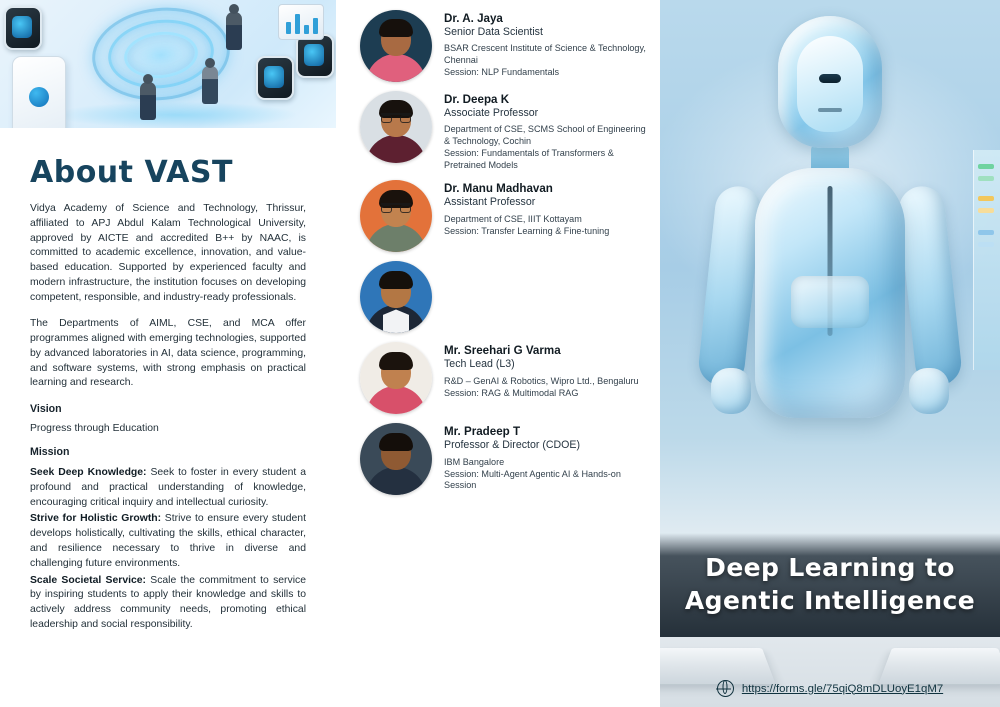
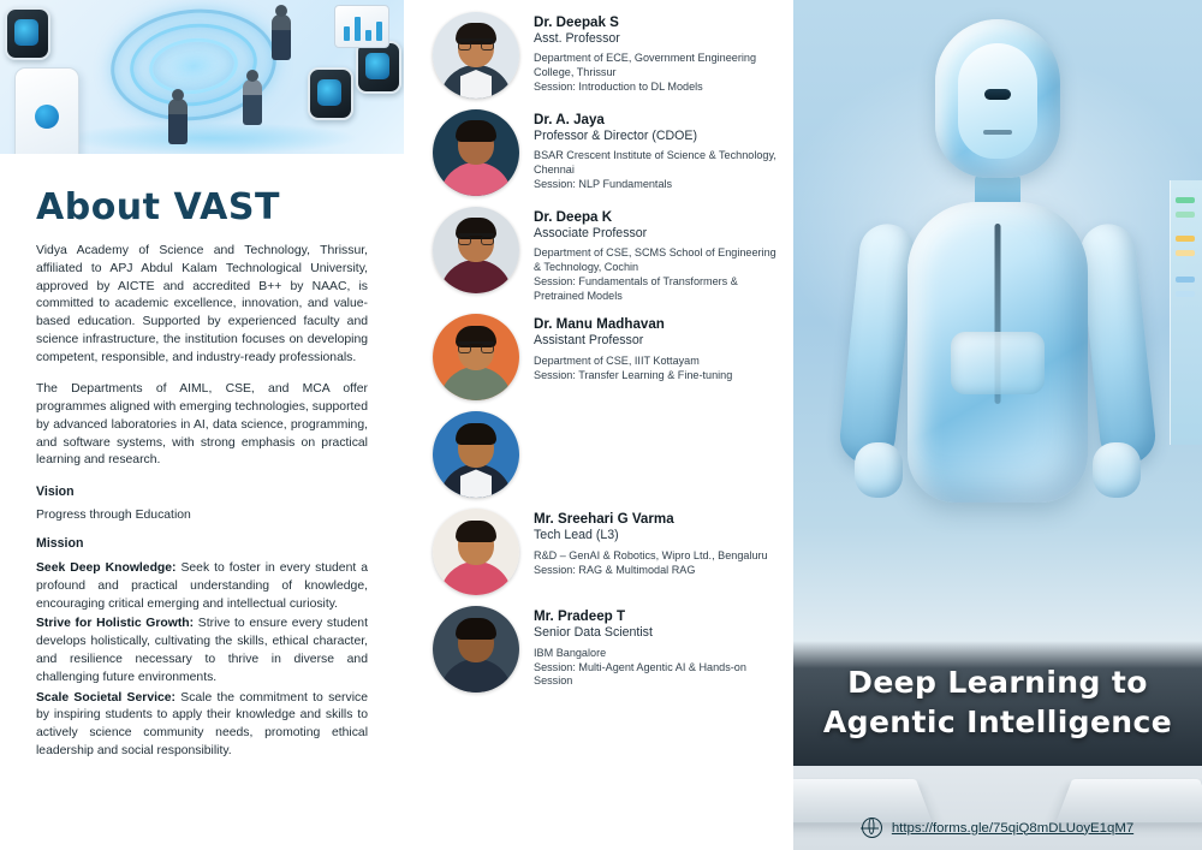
  About VAST
- Vidya Academy of Science and Technology, Thrissur, affiliated to APJ Abdul Kalam Technological University, approved by AICTE and accredited B++ by NAAC, is committed to academic excellence, innovation, and value-based education. Supported by experienced faculty and modern infrastructure, the institution focuses on developing competent, responsible, and industry-ready professionals.
+ Vidya Academy of Science and Technology, Thrissur, affiliated to APJ Abdul Kalam Technological University, approved by AICTE and accredited B++ by NAAC, is committed to academic excellence, innovation, and value-based education. Supported by experienced faculty and science infrastructure, the institution focuses on developing competent, responsible, and industry-ready professionals.
  The Departments of AIML, CSE, and MCA offer programmes aligned with emerging technologies, supported by advanced laboratories in AI, data science, programming, and software systems, with strong emphasis on practical learning and research.
  Vision
  Progress through Education
  Mission
- Seek Deep Knowledge: Seek to foster in every student a profound and practical understanding of knowledge, encouraging critical inquiry and intellectual curiosity.
+ Seek Deep Knowledge: Seek to foster in every student a profound and practical understanding of knowledge, encouraging critical emerging and intellectual curiosity.
  Strive for Holistic Growth: Strive to ensure every student develops holistically, cultivating the skills, ethical character, and resilience necessary to thrive in diverse and challenging future environments.
- Scale Societal Service: Scale the commitment to service by inspiring students to apply their knowledge and skills to actively address community needs, promoting ethical leadership and social responsibility.
+ Scale Societal Service: Scale the commitment to service by inspiring students to apply their knowledge and skills to actively science community needs, promoting ethical leadership and social responsibility.
+ Dr. Deepak S
+ Asst. Professor
+ Department of ECE, Government Engineering College, Thrissur
+ Session: Introduction to DL Models
  Dr. A. Jaya
- Senior Data Scientist
+ Professor & Director (CDOE)
  BSAR Crescent Institute of Science & Technology, Chennai
  Session: NLP Fundamentals
  Dr. Deepa K
  Associate Professor
  Department of CSE, SCMS School of Engineering & Technology, Cochin
  Session: Fundamentals of Transformers & Pretrained Models
  Dr. Manu Madhavan
  Assistant Professor
  Department of CSE, IIIT Kottayam
  Session: Transfer Learning & Fine-tuning
  Mr. Sreehari G Varma
  Tech Lead (L3)
  R&D – GenAI & Robotics, Wipro Ltd., Bengaluru
  Session: RAG & Multimodal RAG
  Mr. Pradeep T
- Professor & Director (CDOE)
+ Senior Data Scientist
  IBM Bangalore
  Session: Multi-Agent Agentic AI & Hands-on Session
  Deep Learning to
  Agentic Intelligence
  https://forms.gle/75qiQ8mDLUoyE1qM7
